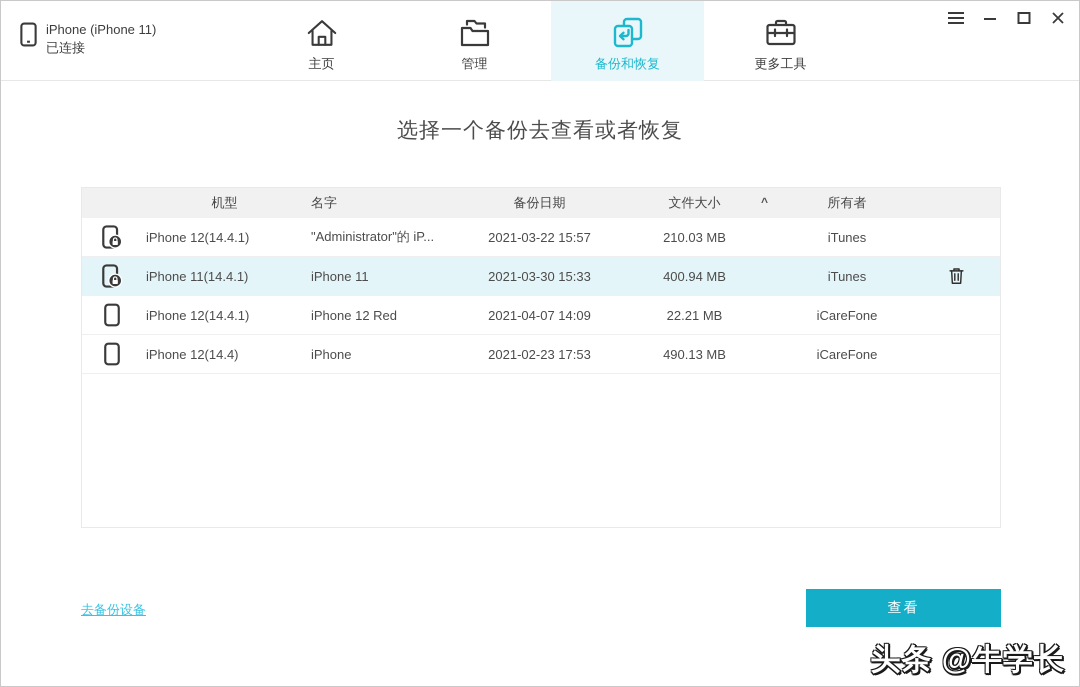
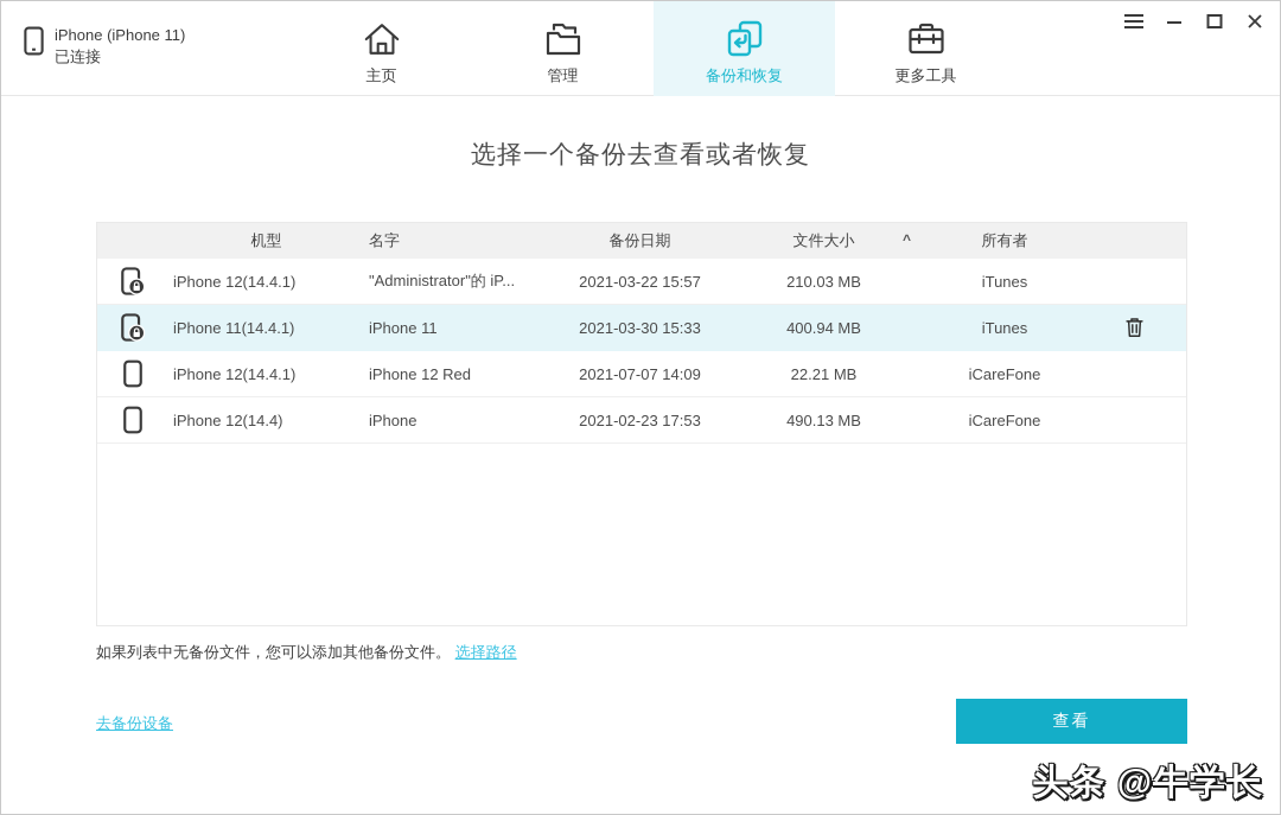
  iPhone (iPhone 11)
  已连接
  主页
  管理
  备份和恢复
  更多工具
  选择一个备份去查看或者恢复
  机型
  名字
  备份日期
  文件大小
  ^
  所有者
  iPhone 12(14.4.1)
  "Administrator"的 iP...
  2021-03-22 15:57
  210.03 MB
  iTunes
  iPhone 11(14.4.1)
  iPhone 11
  2021-03-30 15:33
  400.94 MB
  iTunes
  iPhone 12(14.4.1)
  iPhone 12 Red
- 2021-04-07 14:09
+ 2021-07-07 14:09
  22.21 MB
  iCareFone
  iPhone 12(14.4)
  iPhone
  2021-02-23 17:53
  490.13 MB
  iCareFone
+ 如果列表中无备份文件，您可以添加其他备份文件。 选择路径
  去备份设备
  查看
  头条 @牛学长
